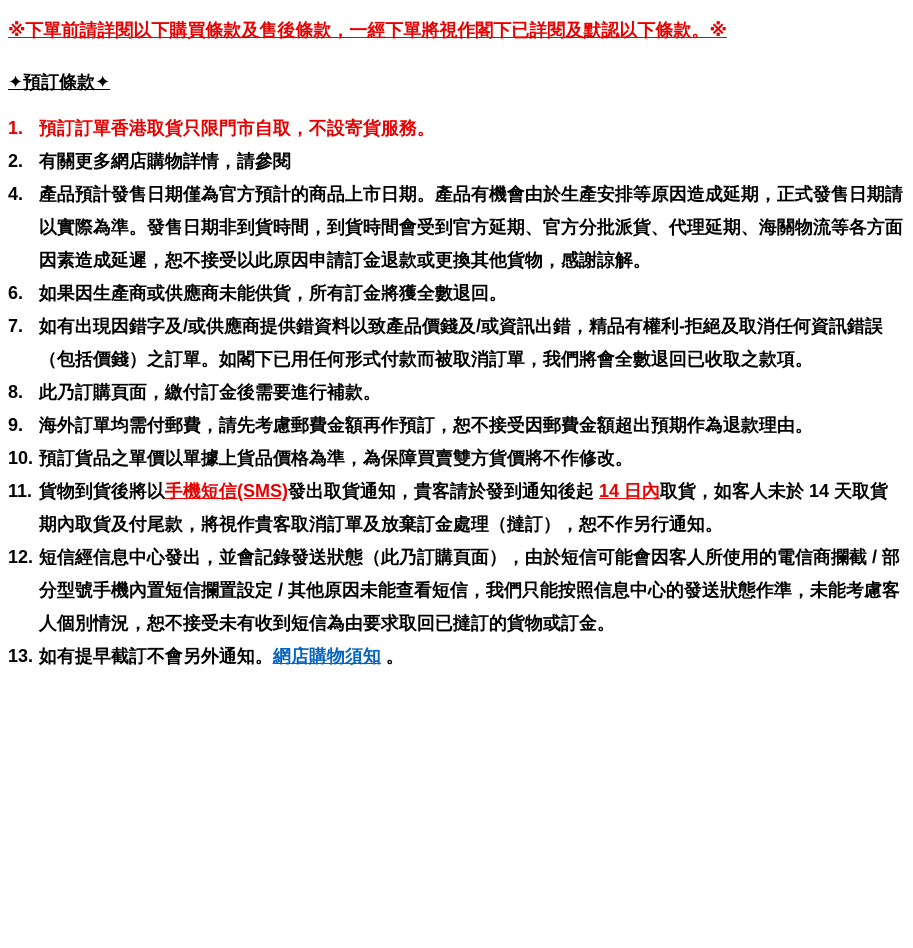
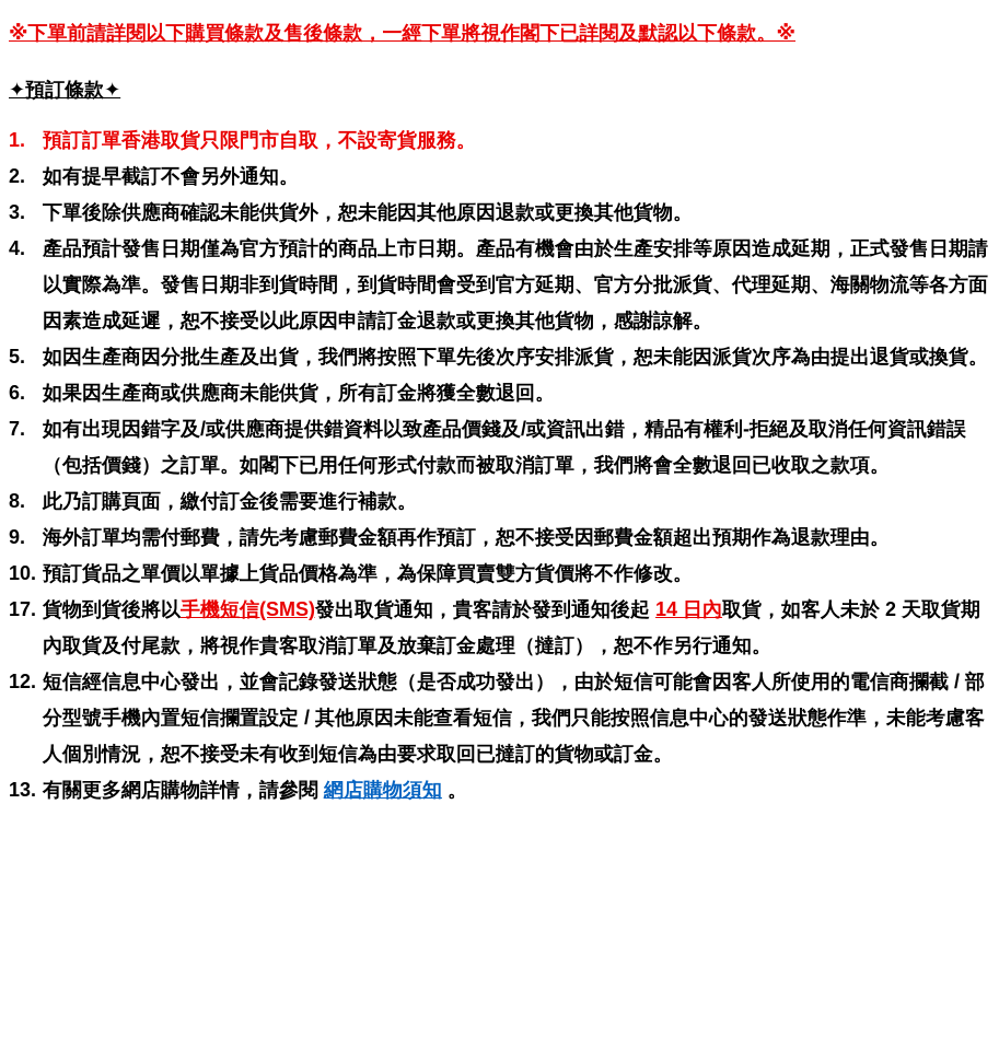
  ※下單前請詳閱以下購買條款及售後條款，一經下單將視作閣下已詳閱及默認以下條款。※
  ✦預訂條款✦
  1.
  預訂訂單香港取貨只限門市自取，不設寄貨服務。
  2.
- 有關更多網店購物詳情，請參閱
+ 如有提早截訂不會另外通知。
+ 3.
+ 下單後除供應商確認未能供貨外，恕未能因其他原因退款或更換其他貨物。
  4.
  產品預計發售日期僅為官方預計的商品上市日期。產品有機會由於生產安排等原因造成延期，正式發售日期請以實際為準。發售日期非到貨時間，到貨時間會受到官方延期、官方分批派貨、代理延期、海關物流等各方面因素造成延遲，恕不接受以此原因申請訂金退款或更換其他貨物，感謝諒解。
+ 5.
+ 如因生產商因分批生產及出貨，我們將按照下單先後次序安排派貨，恕未能因派貨次序為由提出退貨或換貨。
  6.
  如果因生產商或供應商未能供貨，所有訂金將獲全數退回。
  7.
  如有出現因錯字及/或供應商提供錯資料以致產品價錢及/或資訊出錯，精品有權利-拒絕及取消任何資訊錯誤（包括價錢）之訂單。如閣下已用任何形式付款而被取消訂單，我們將會全數退回已收取之款項。
  8.
  此乃訂購頁面，繳付訂金後需要進行補款。
  9.
  海外訂單均需付郵費，請先考慮郵費金額再作預訂，恕不接受因郵費金額超出預期作為退款理由。
  10.
  預訂貨品之單價以單據上貨品價格為準，為保障買賣雙方貨價將不作修改。
- 11.
+ 17.
- 貨物到貨後將以手機短信(SMS)發出取貨通知，貴客請於發到通知後起 14 日內取貨，如客人未於 14 天取貨期內取貨及付尾款，將視作貴客取消訂單及放棄訂金處理（撻訂），恕不作另行通知。
+ 貨物到貨後將以手機短信(SMS)發出取貨通知，貴客請於發到通知後起 14 日內取貨，如客人未於 2 天取貨期內取貨及付尾款，將視作貴客取消訂單及放棄訂金處理（撻訂），恕不作另行通知。
  12.
- 短信經信息中心發出，並會記錄發送狀態（此乃訂購頁面），由於短信可能會因客人所使用的電信商攔截 / 部分型號手機內置短信攔置設定 / 其他原因未能查看短信，我們只能按照信息中心的發送狀態作準，未能考慮客人個別情況，恕不接受未有收到短信為由要求取回已撻訂的貨物或訂金。
+ 短信經信息中心發出，並會記錄發送狀態（是否成功發出），由於短信可能會因客人所使用的電信商攔截 / 部分型號手機內置短信攔置設定 / 其他原因未能查看短信，我們只能按照信息中心的發送狀態作準，未能考慮客人個別情況，恕不接受未有收到短信為由要求取回已撻訂的貨物或訂金。
  13.
- 如有提早截訂不會另外通知。網店購物須知 。
+ 有關更多網店購物詳情，請參閱 網店購物須知 。
